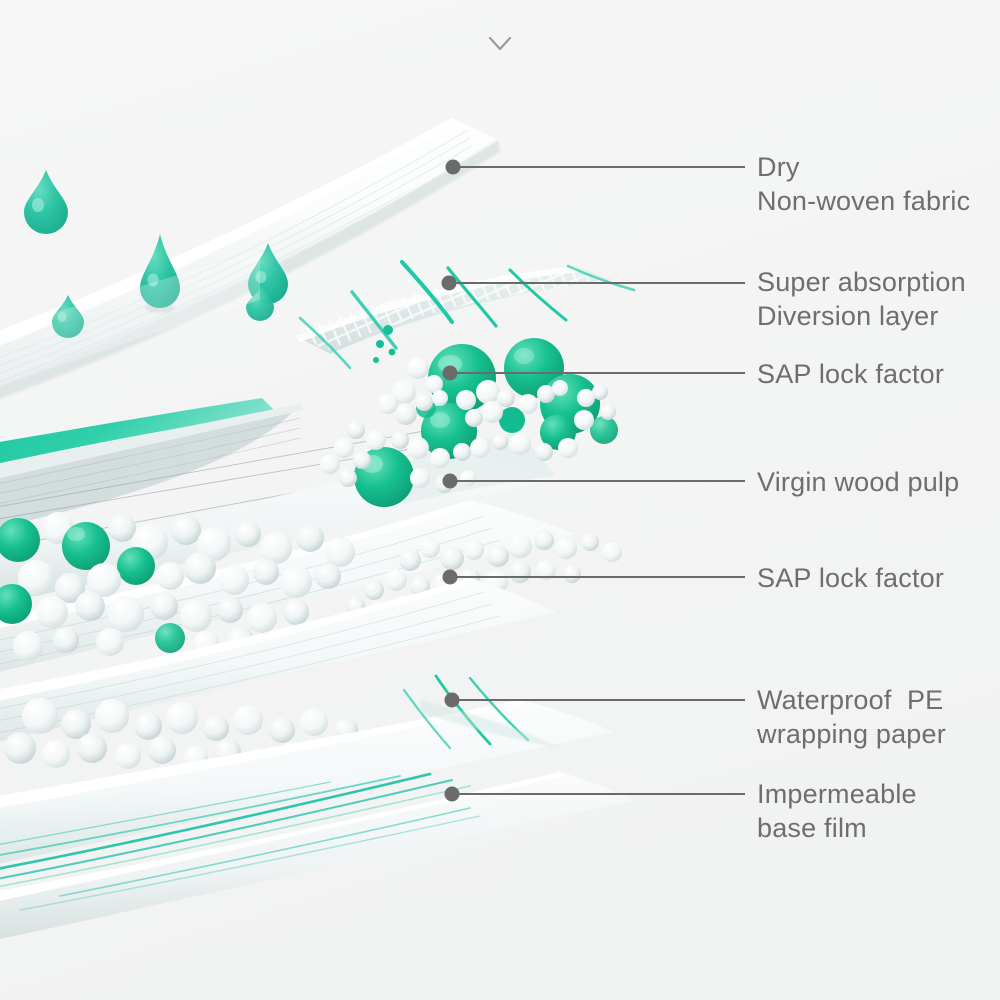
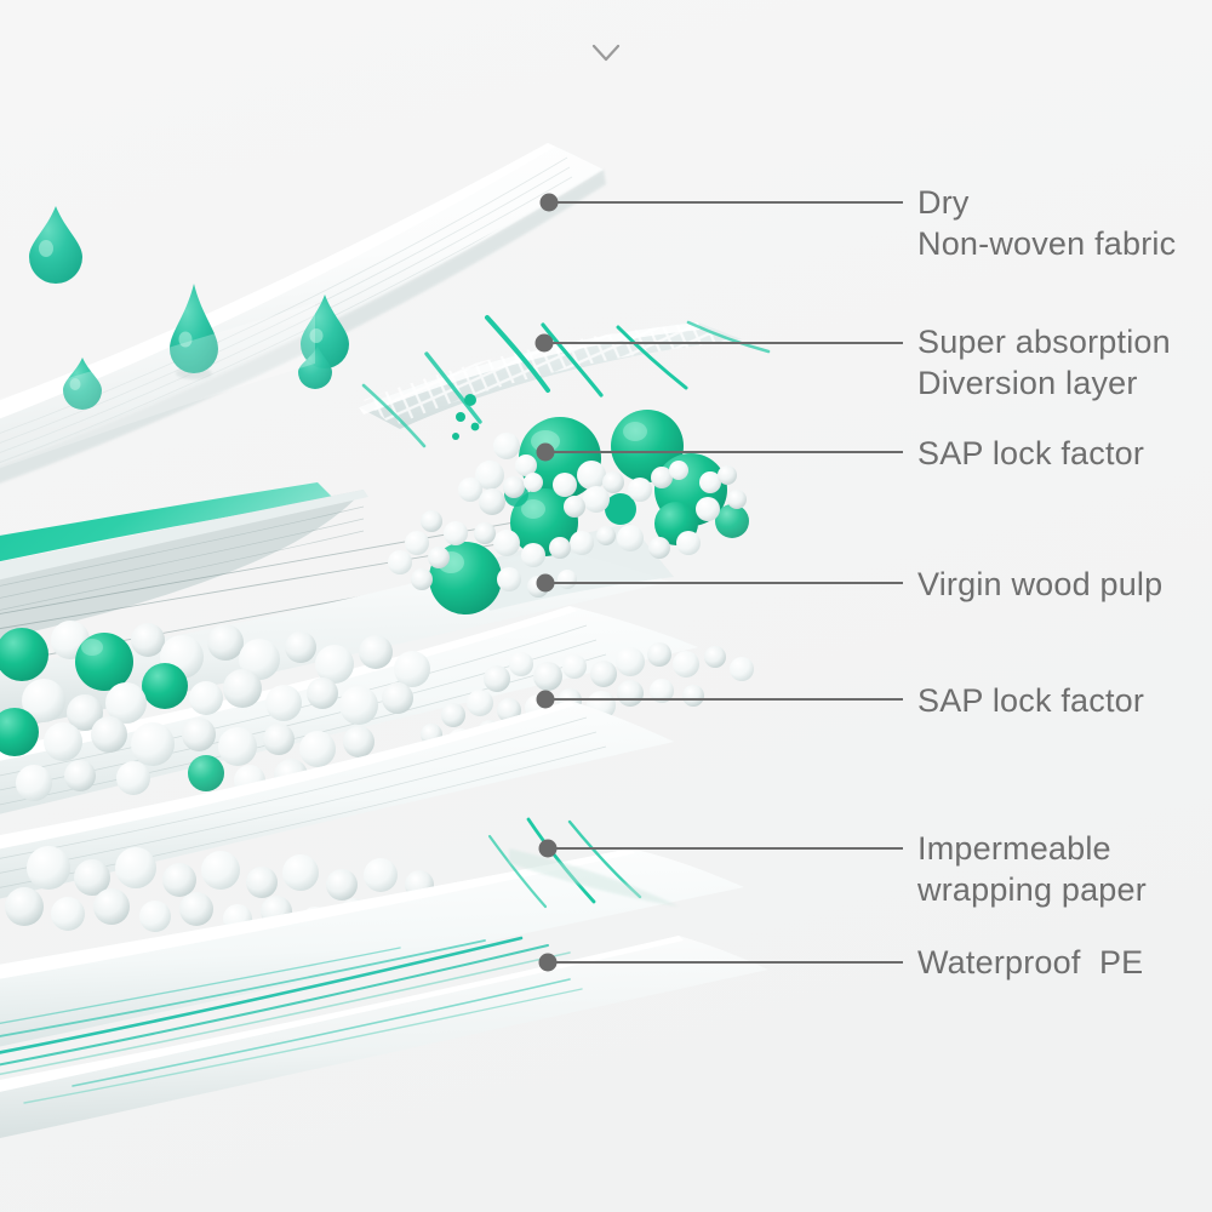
  Dry
  Non-woven fabric
  Super absorption
  Diversion layer
  SAP lock factor
  Virgin wood pulp
  SAP lock factor
- Waterproof PE
+ Impermeable
  wrapping paper
- Impermeable
+ Waterproof PE
- base film
